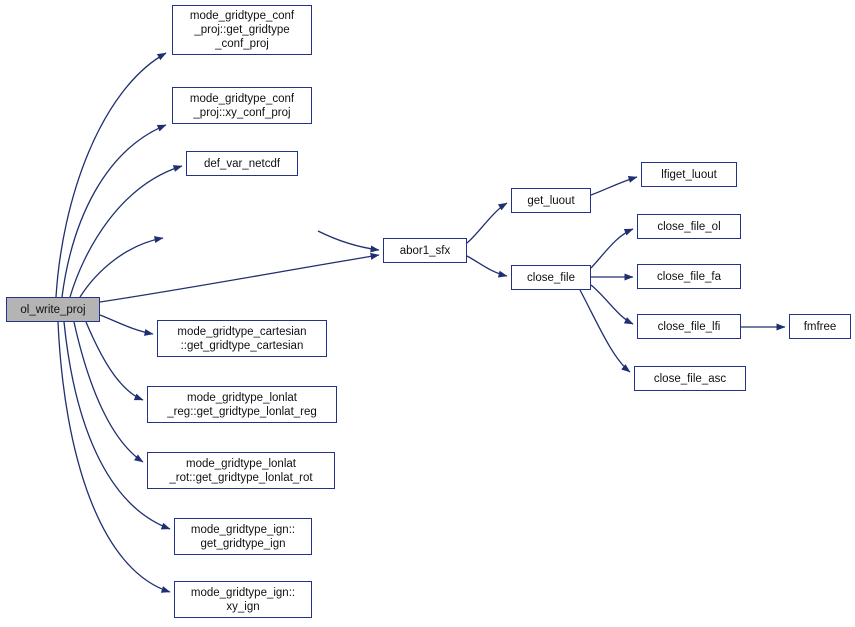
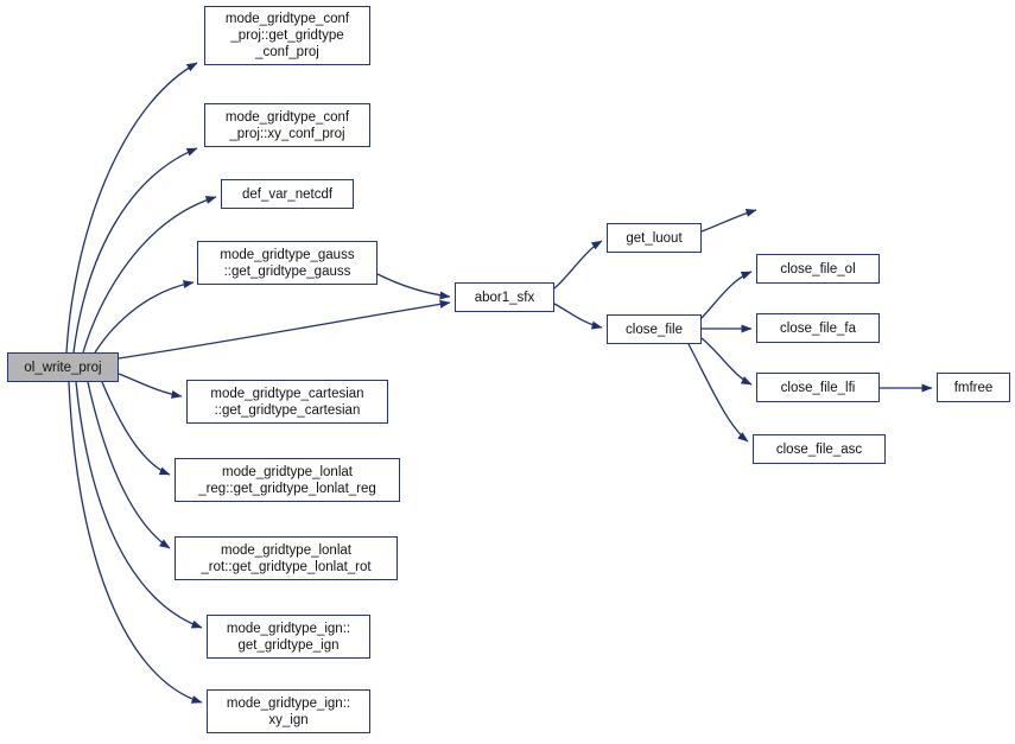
  ol_write_proj
  mode_gridtype_conf
  _proj::get_gridtype
  _conf_proj
  mode_gridtype_conf
  _proj::xy_conf_proj
  def_var_netcdf
+ mode_gridtype_gauss
+ ::get_gridtype_gauss
  mode_gridtype_cartesian
  ::get_gridtype_cartesian
  mode_gridtype_lonlat
  _reg::get_gridtype_lonlat_reg
  mode_gridtype_lonlat
  _rot::get_gridtype_lonlat_rot
  mode_gridtype_ign::
  get_gridtype_ign
  mode_gridtype_ign::
  xy_ign
  abor1_sfx
  get_luout
  close_file
- lfiget_luout
  close_file_ol
  close_file_fa
  close_file_lfi
  close_file_asc
  fmfree
